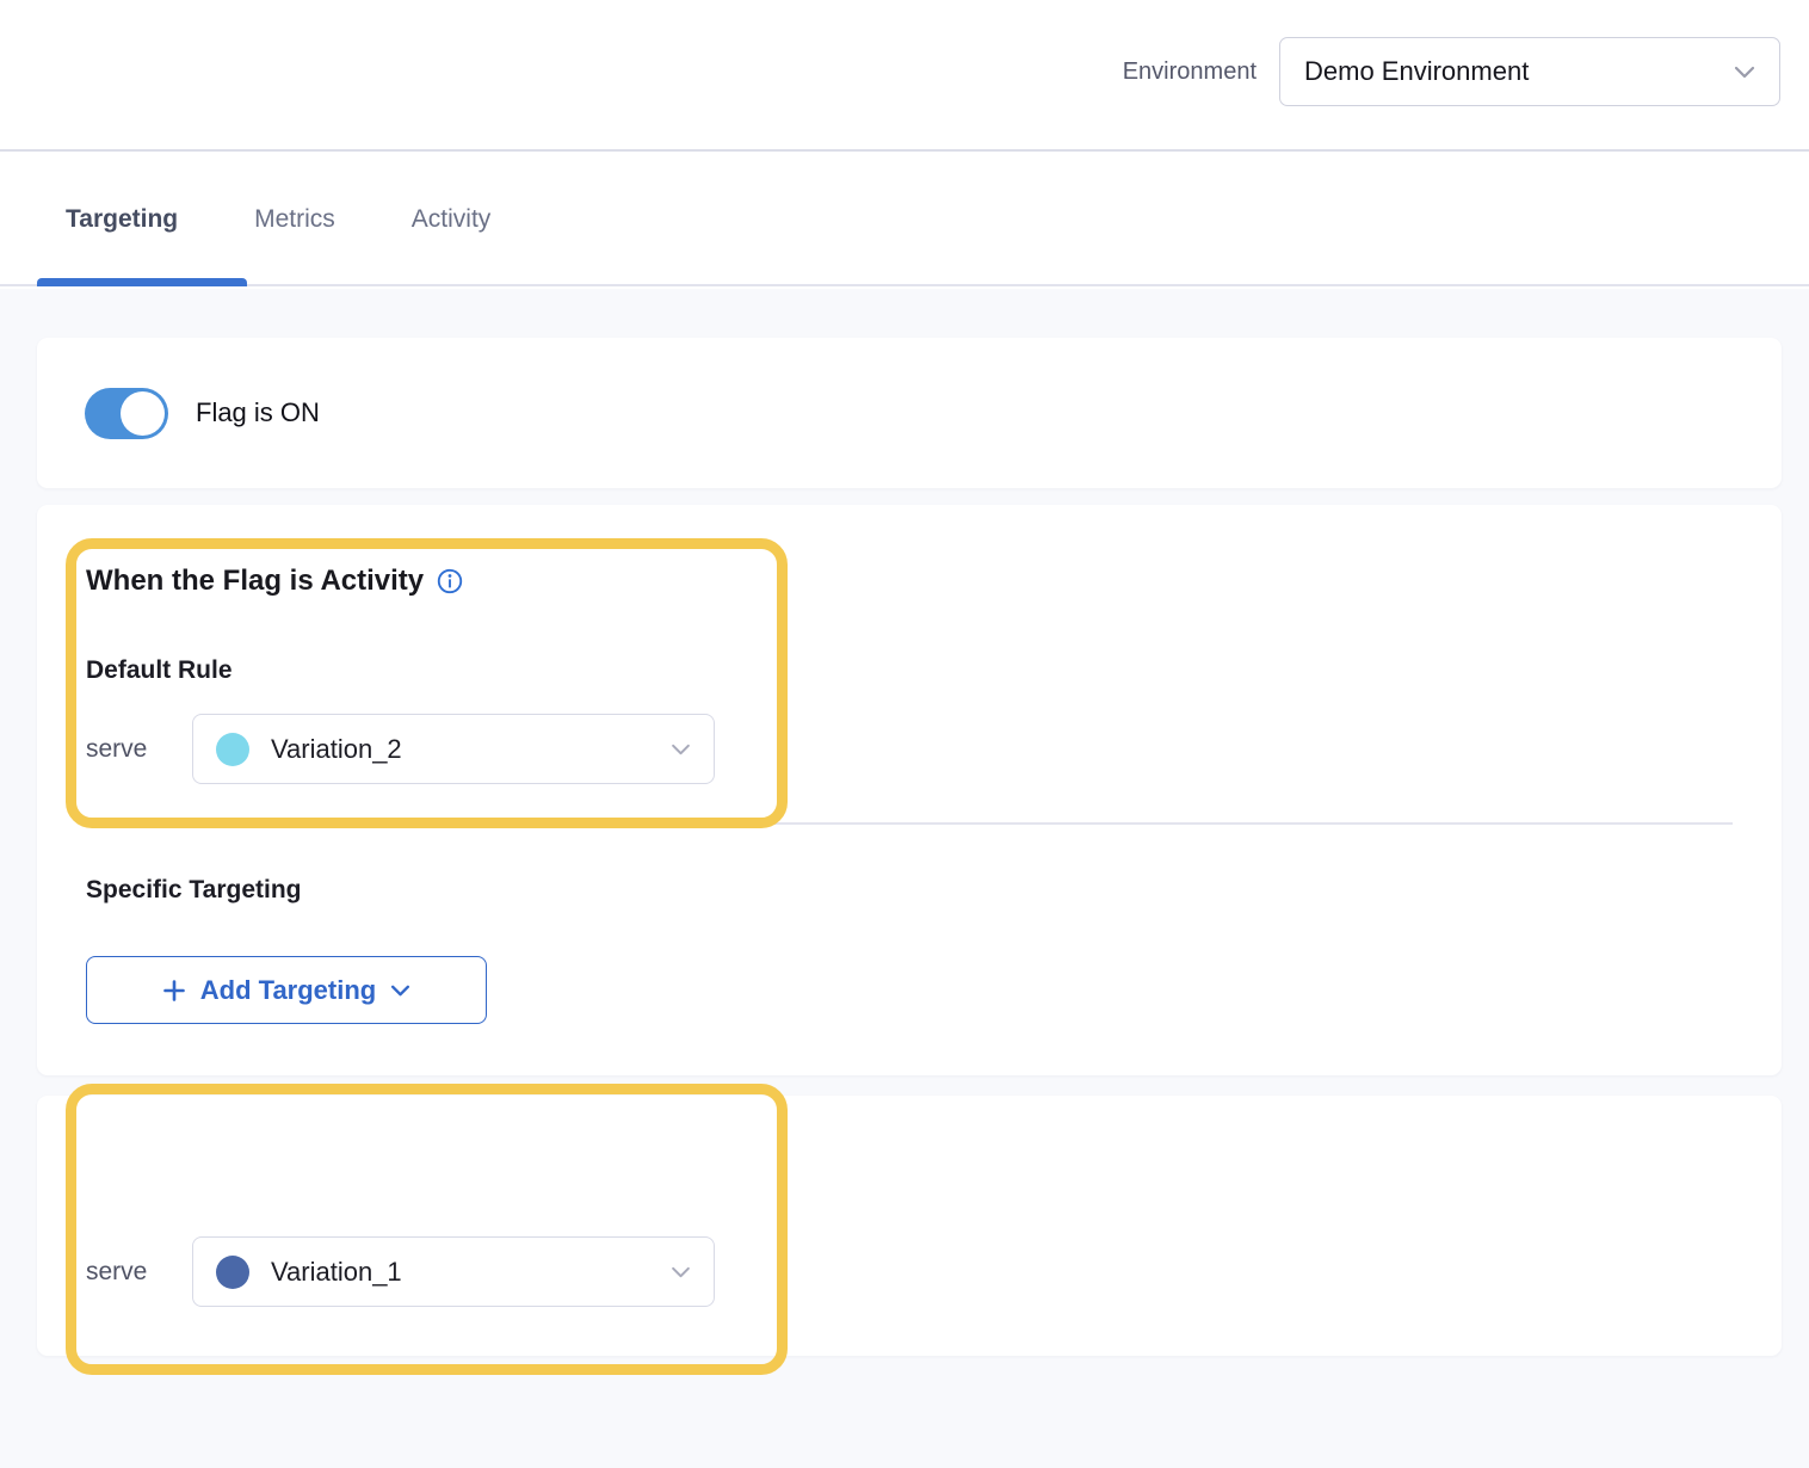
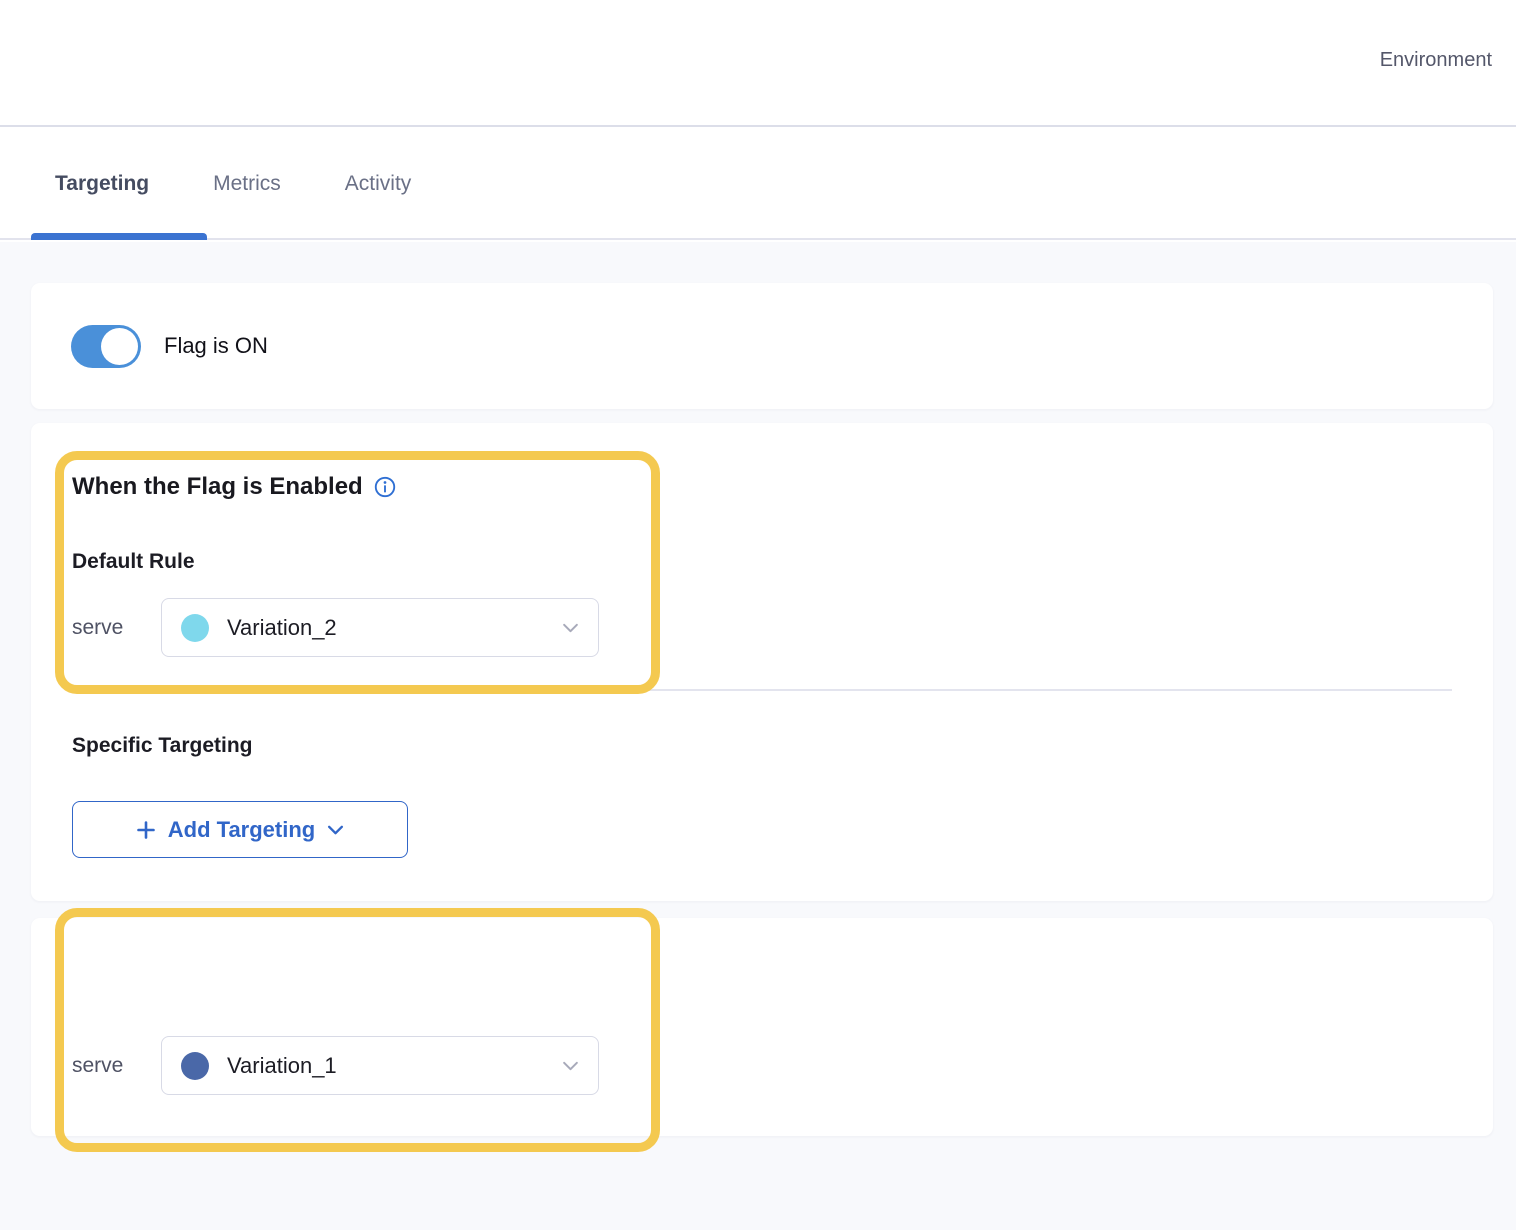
  Environment
- Demo Environment
  Targeting
  Metrics
  Activity
  Flag is ON
- When the Flag is Activity
+ When the Flag is Enabled
  Default Rule
  serve
  Variation_2
  Specific Targeting
  Add Targeting
  serve
  Variation_1
